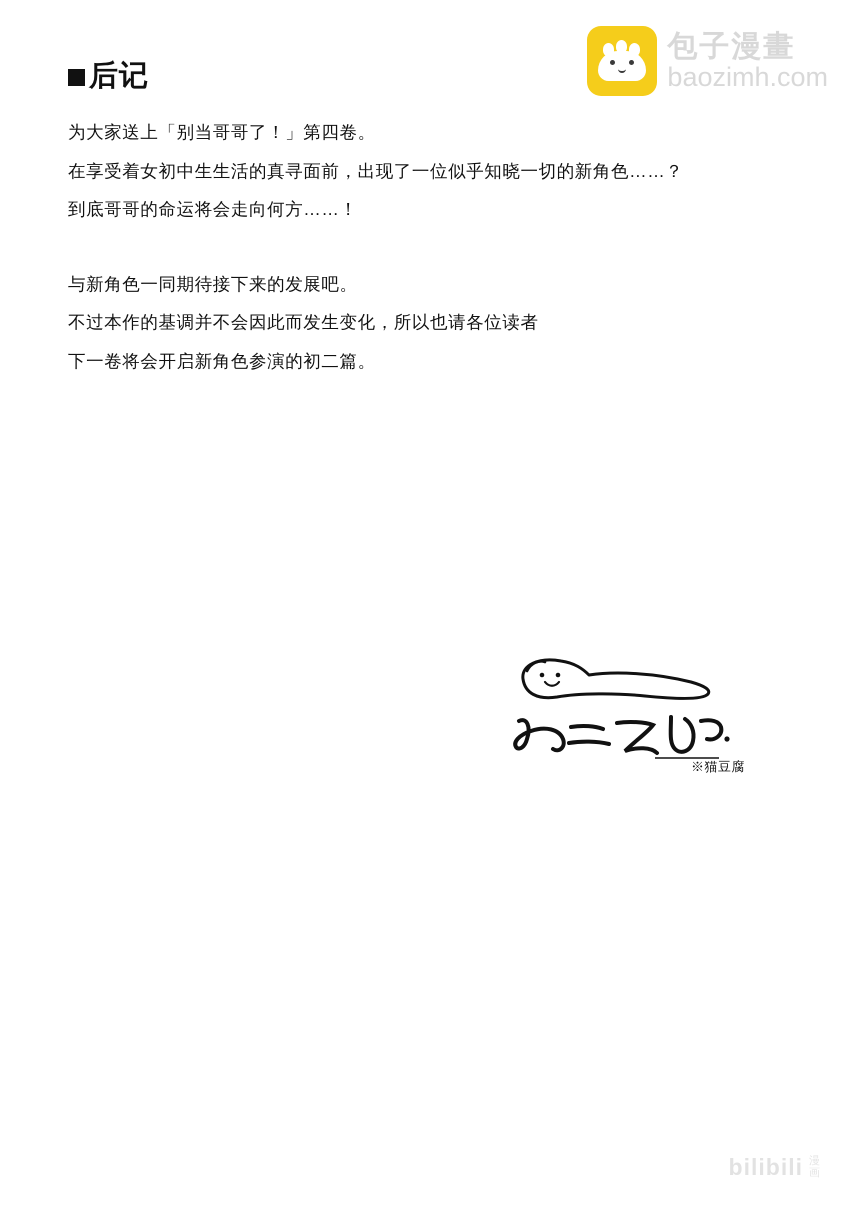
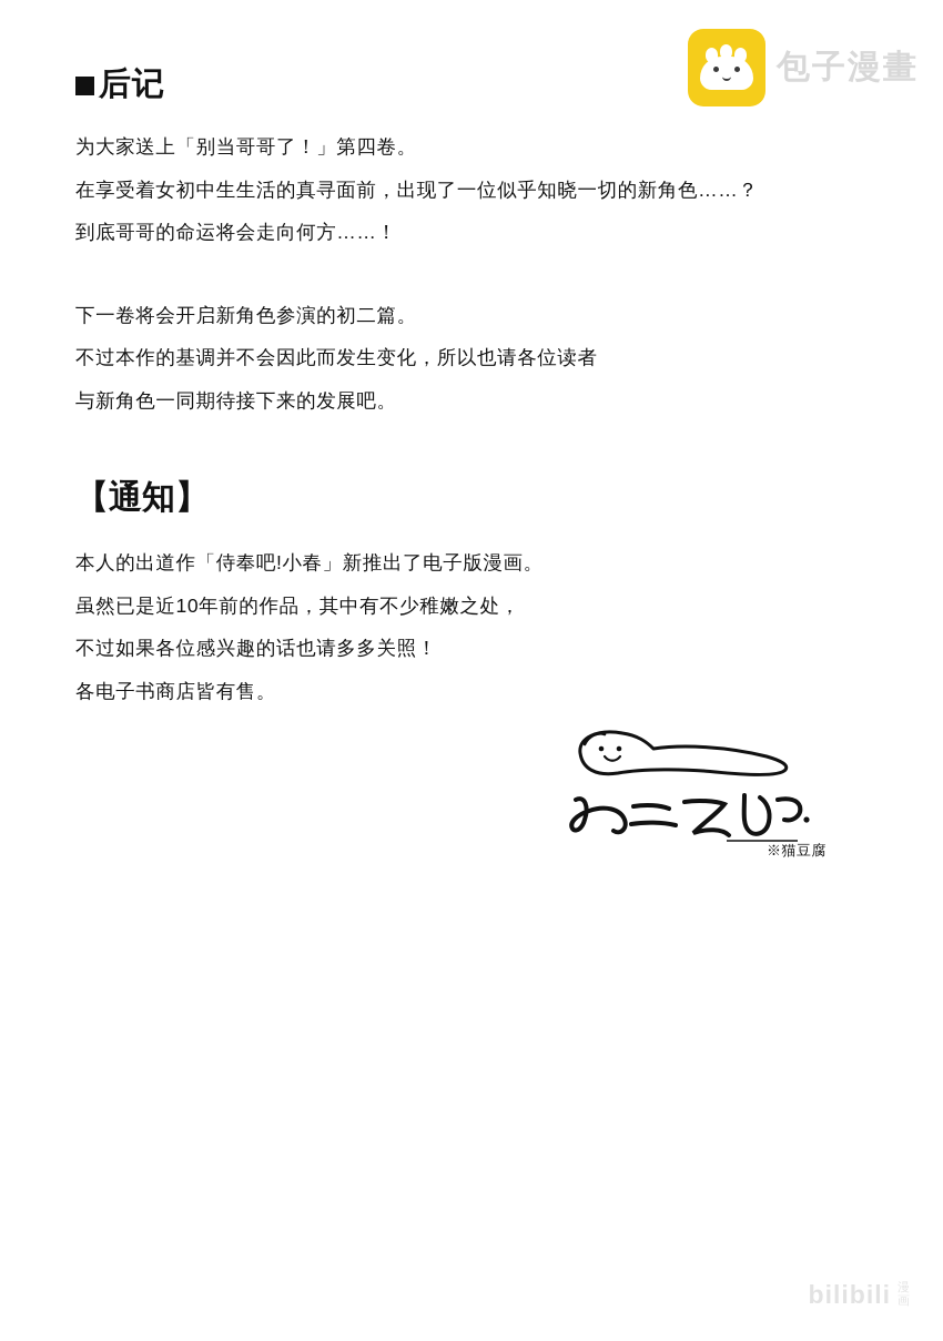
  包子漫畫
- baozimh.com
  后记
  为大家送上「别当哥哥了！」第四卷。
  在享受着女初中生生活的真寻面前，出现了一位似乎知晓一切的新角色……？
  到底哥哥的命运将会走向何方……！
- 与新角色一同期待接下来的发展吧。
+ 下一卷将会开启新角色参演的初二篇。
  不过本作的基调并不会因此而发生变化，所以也请各位读者
- 下一卷将会开启新角色参演的初二篇。
+ 与新角色一同期待接下来的发展吧。
+ 【通知】
+ 本人的出道作「侍奉吧!小春」新推出了电子版漫画。
+ 虽然已是近10年前的作品，其中有不少稚嫩之处，
+ 不过如果各位感兴趣的话也请多多关照！
+ 各电子书商店皆有售。
  ※猫豆腐
  bilibili
  漫
  画
